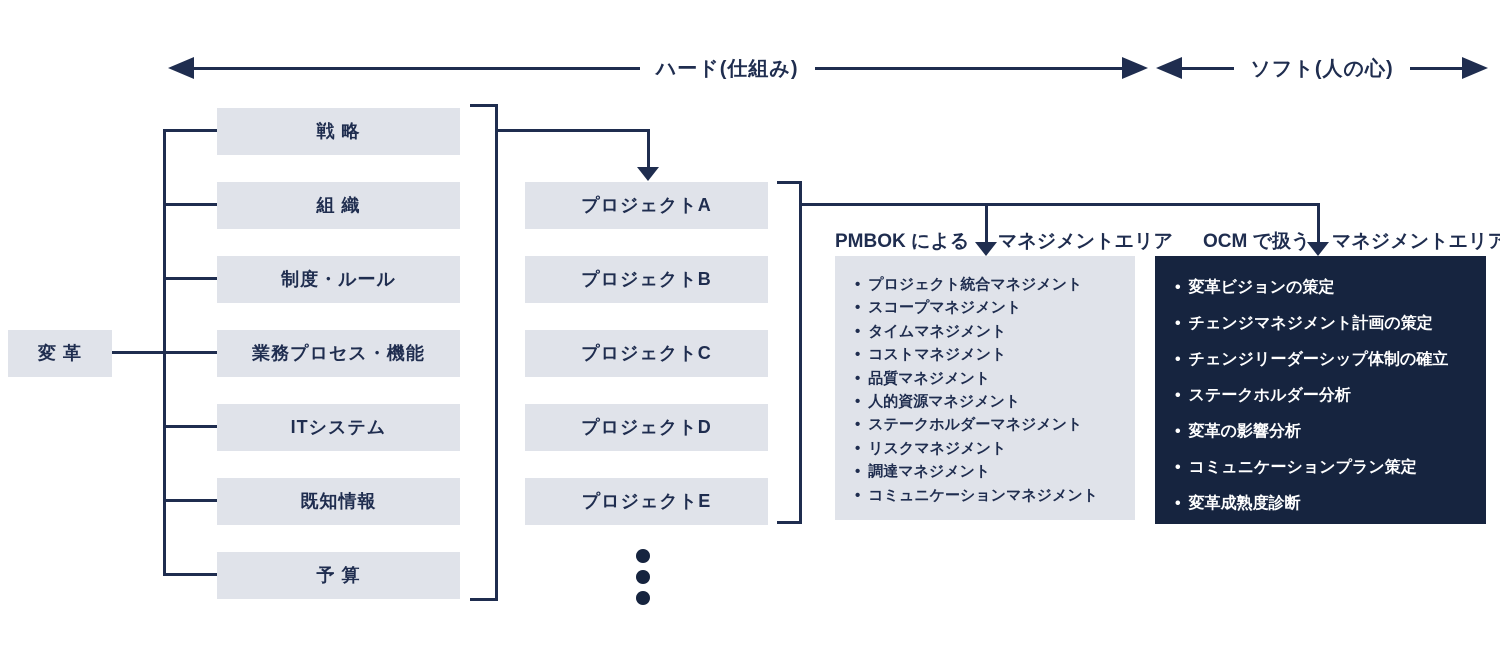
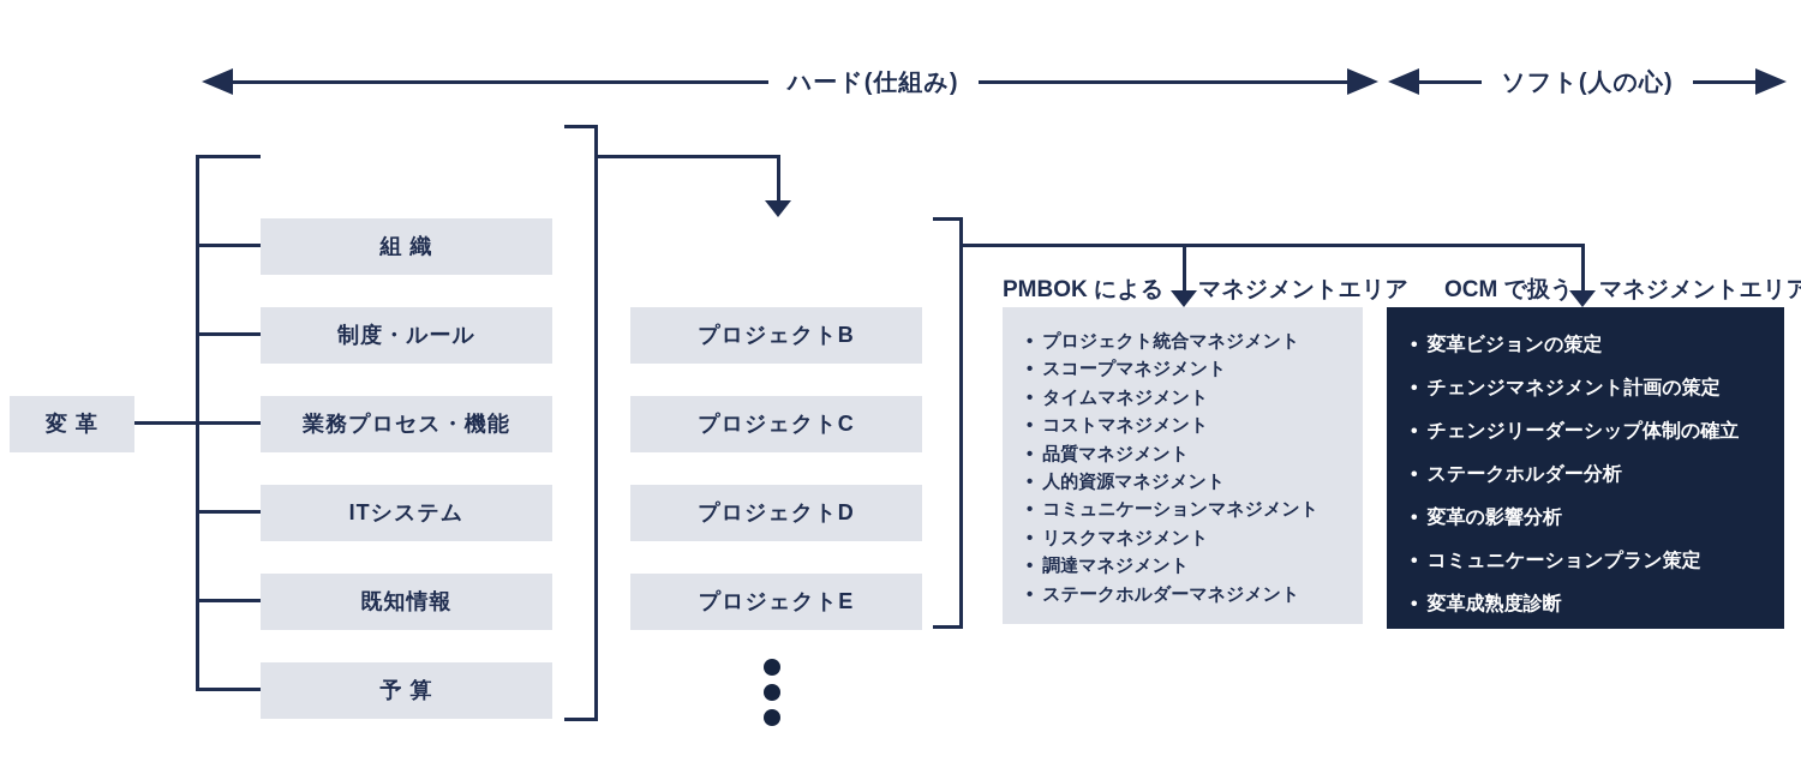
  ハード(仕組み)
  ソフト(人の心)
  変 革
- 戦 略
  組 織
  制度・ルール
  業務プロセス・機能
  ITシステム
  既知情報
  予 算
- プロジェクトA
  プロジェクトB
  プロジェクトC
  プロジェクトD
  プロジェクトE
  PMBOK による
  マネジメントエリア
  OCM で扱う
  マネジメントエリア
  プロジェクト統合マネジメント
  スコープマネジメント
  タイムマネジメント
  コストマネジメント
  品質マネジメント
  人的資源マネジメント
- ステークホルダーマネジメント
+ コミュニケーションマネジメント
  リスクマネジメント
  調達マネジメント
- コミュニケーションマネジメント
+ ステークホルダーマネジメント
  変革ビジョンの策定
  チェンジマネジメント計画の策定
  チェンジリーダーシップ体制の確立
  ステークホルダー分析
  変革の影響分析
  コミュニケーションプラン策定
  変革成熟度診断
